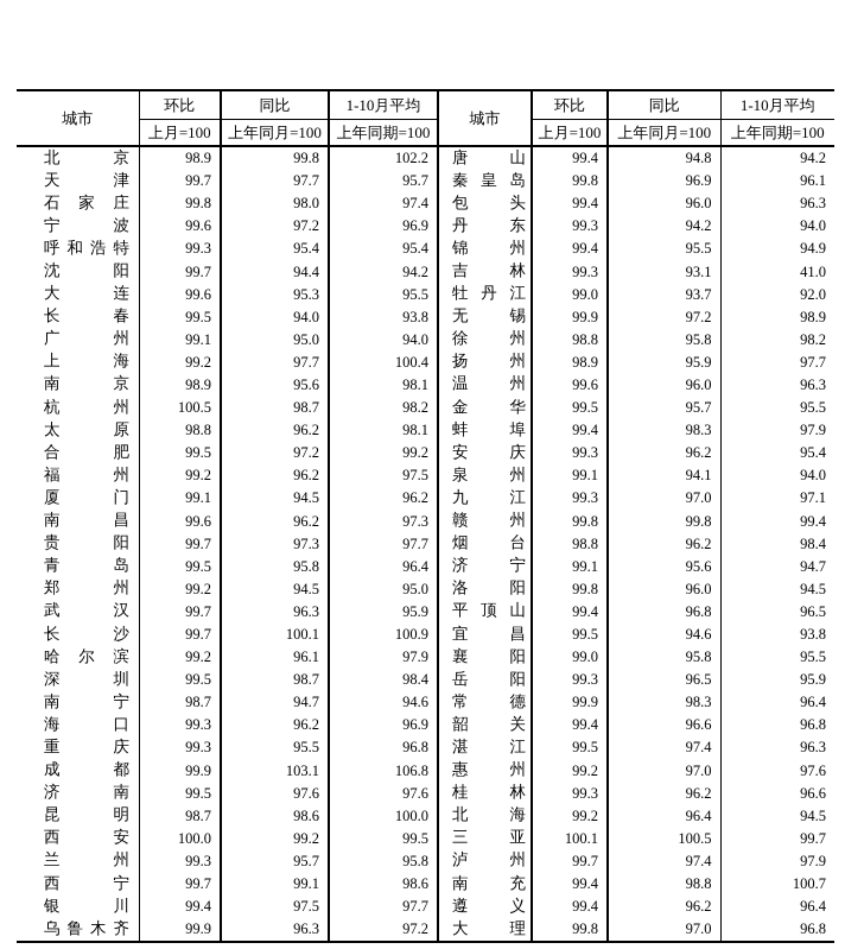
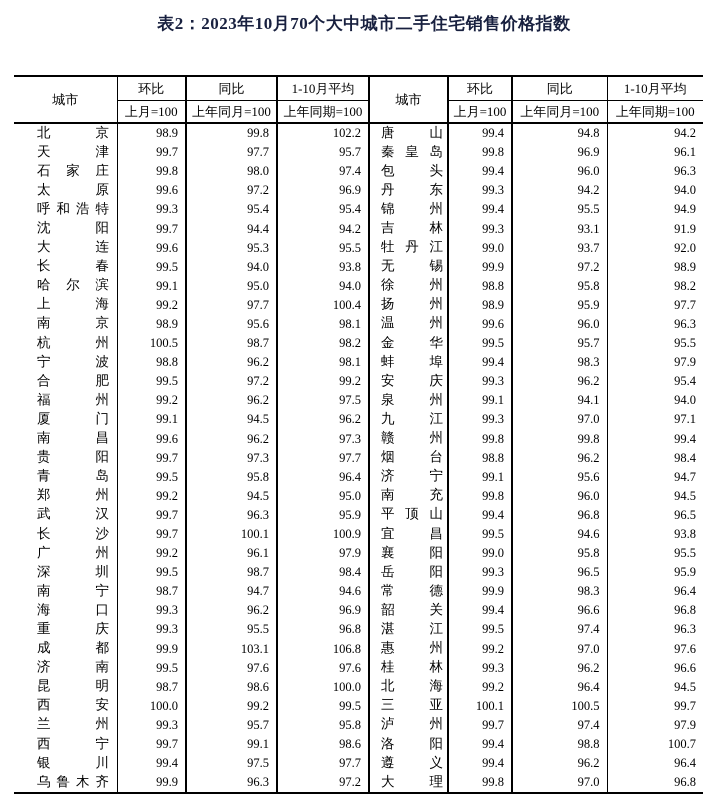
+ 表2：2023年10月70个大中城市二手住宅销售价格指数
  城市	环比	同比	1-10月平均	城市	环比	同比	1-10月平均
  上月=100	上年同月=100	上年同期=100	上月=100	上年同月=100	上年同期=100
  北京	98.9	99.8	102.2	唐山	99.4	94.8	94.2
  天津	99.7	97.7	95.7	秦皇岛	99.8	96.9	96.1
  石家庄	99.8	98.0	97.4	包头	99.4	96.0	96.3
- 宁波	99.6	97.2	96.9	丹东	99.3	94.2	94.0
+ 太原	99.6	97.2	96.9	丹东	99.3	94.2	94.0
  呼和浩特	99.3	95.4	95.4	锦州	99.4	95.5	94.9
- 沈阳	99.7	94.4	94.2	吉林	99.3	93.1	41.0
+ 沈阳	99.7	94.4	94.2	吉林	99.3	93.1	91.9
  大连	99.6	95.3	95.5	牡丹江	99.0	93.7	92.0
  长春	99.5	94.0	93.8	无锡	99.9	97.2	98.9
- 广州	99.1	95.0	94.0	徐州	98.8	95.8	98.2
+ 哈尔滨	99.1	95.0	94.0	徐州	98.8	95.8	98.2
  上海	99.2	97.7	100.4	扬州	98.9	95.9	97.7
  南京	98.9	95.6	98.1	温州	99.6	96.0	96.3
  杭州	100.5	98.7	98.2	金华	99.5	95.7	95.5
- 太原	98.8	96.2	98.1	蚌埠	99.4	98.3	97.9
+ 宁波	98.8	96.2	98.1	蚌埠	99.4	98.3	97.9
  合肥	99.5	97.2	99.2	安庆	99.3	96.2	95.4
  福州	99.2	96.2	97.5	泉州	99.1	94.1	94.0
  厦门	99.1	94.5	96.2	九江	99.3	97.0	97.1
  南昌	99.6	96.2	97.3	赣州	99.8	99.8	99.4
  贵阳	99.7	97.3	97.7	烟台	98.8	96.2	98.4
  青岛	99.5	95.8	96.4	济宁	99.1	95.6	94.7
- 郑州	99.2	94.5	95.0	洛阳	99.8	96.0	94.5
+ 郑州	99.2	94.5	95.0	南充	99.8	96.0	94.5
  武汉	99.7	96.3	95.9	平顶山	99.4	96.8	96.5
  长沙	99.7	100.1	100.9	宜昌	99.5	94.6	93.8
- 哈尔滨	99.2	96.1	97.9	襄阳	99.0	95.8	95.5
+ 广州	99.2	96.1	97.9	襄阳	99.0	95.8	95.5
  深圳	99.5	98.7	98.4	岳阳	99.3	96.5	95.9
  南宁	98.7	94.7	94.6	常德	99.9	98.3	96.4
  海口	99.3	96.2	96.9	韶关	99.4	96.6	96.8
  重庆	99.3	95.5	96.8	湛江	99.5	97.4	96.3
  成都	99.9	103.1	106.8	惠州	99.2	97.0	97.6
  济南	99.5	97.6	97.6	桂林	99.3	96.2	96.6
  昆明	98.7	98.6	100.0	北海	99.2	96.4	94.5
  西安	100.0	99.2	99.5	三亚	100.1	100.5	99.7
  兰州	99.3	95.7	95.8	泸州	99.7	97.4	97.9
- 西宁	99.7	99.1	98.6	南充	99.4	98.8	100.7
+ 西宁	99.7	99.1	98.6	洛阳	99.4	98.8	100.7
  银川	99.4	97.5	97.7	遵义	99.4	96.2	96.4
  乌鲁木齐	99.9	96.3	97.2	大理	99.8	97.0	96.8
